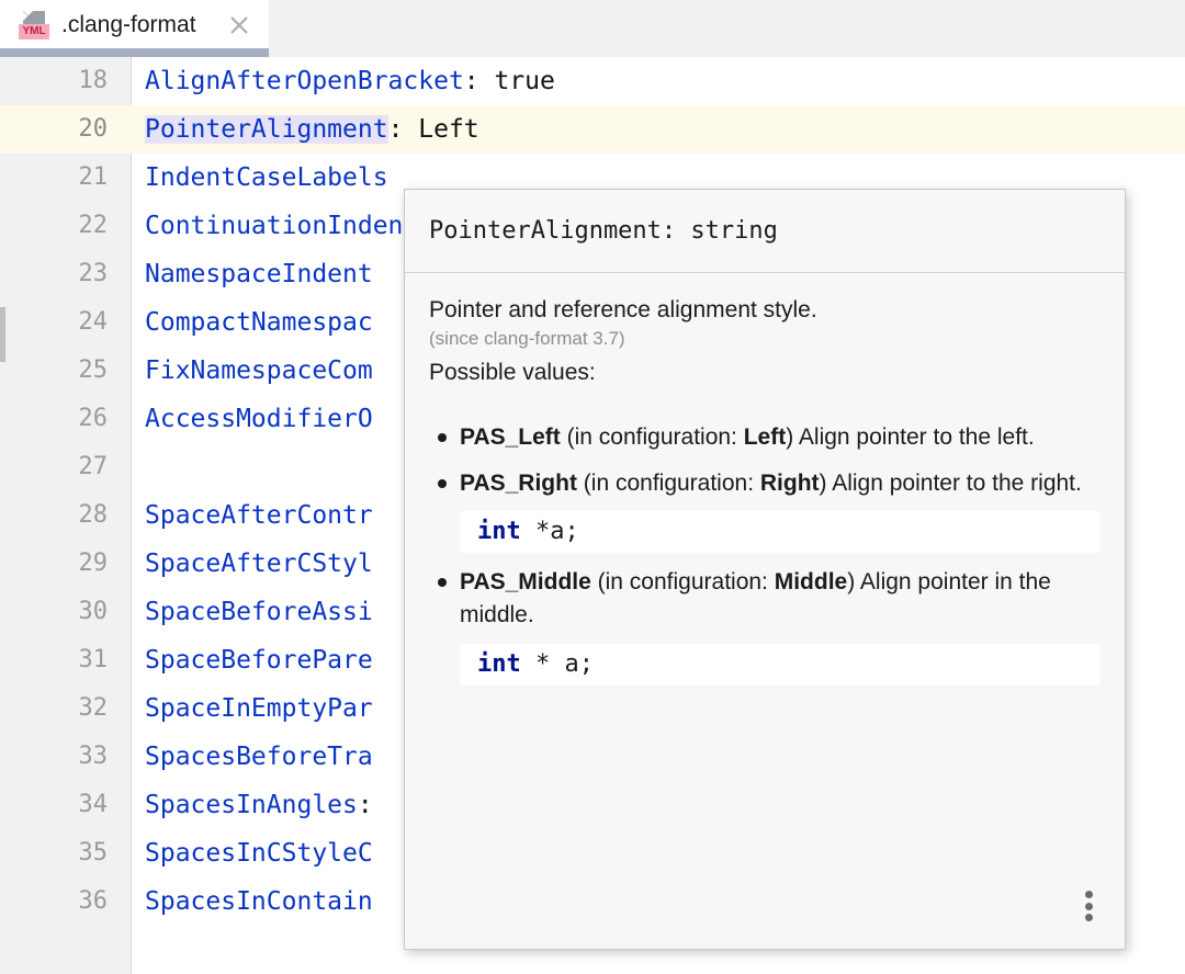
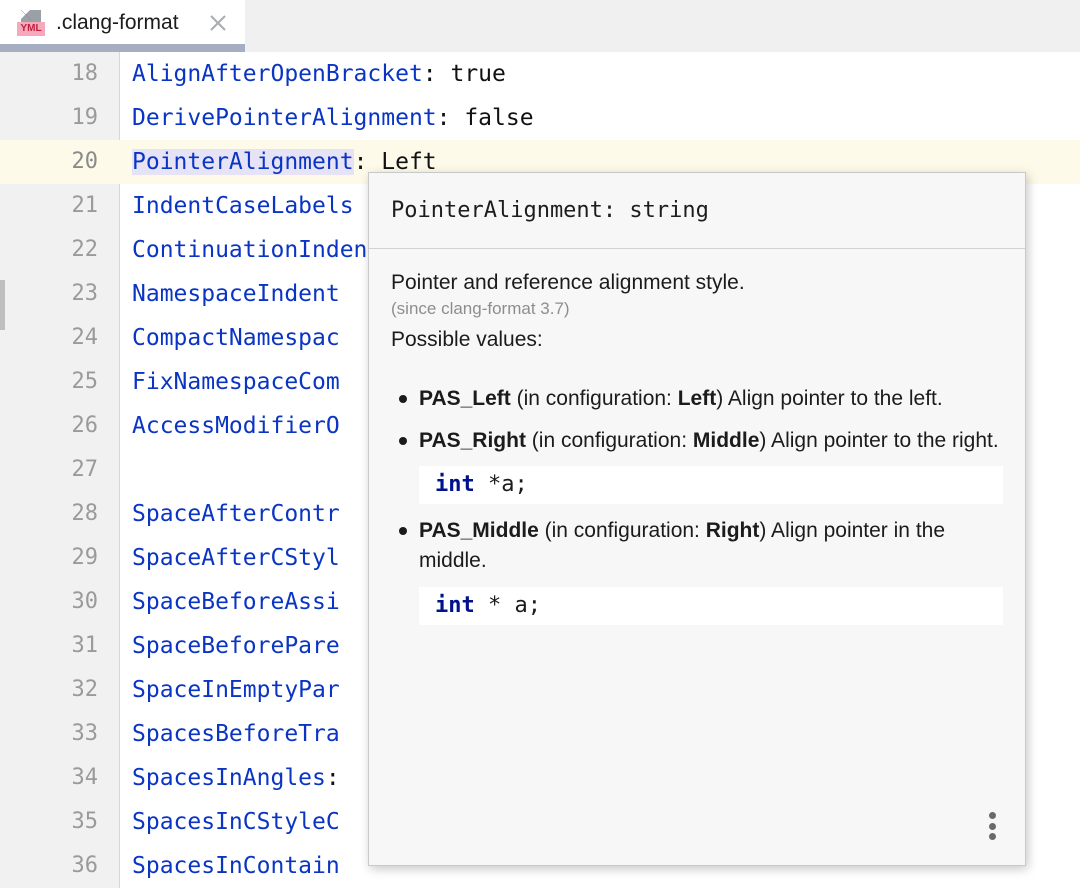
  YML
  .clang-format
  18
  AlignAfterOpenBracket: true
+ 19
+ DerivePointerAlignment: false
  20
  PointerAlignment: Left
  21
  IndentCaseLabels
  22
  ContinuationInden
  23
  NamespaceIndent
  24
  CompactNamespac
  25
  FixNamespaceCom
  26
  AccessModifierO
  27
  28
  SpaceAfterContr
  29
  SpaceAfterCStyl
  30
  SpaceBeforeAssi
  31
  SpaceBeforePare
  32
  SpaceInEmptyPar
  33
  SpacesBeforeTra
  34
  SpacesInAngles:
  35
  SpacesInCStyleC
  36
  SpacesInContain
  PointerAlignment: string
  Pointer and reference alignment style.
  (since clang-format 3.7)
  Possible values:
  PAS_Left (in configuration: Left) Align pointer to the left.
- PAS_Right (in configuration: Right) Align pointer to the right.
+ PAS_Right (in configuration: Middle) Align pointer to the right.
  int *a;
- PAS_Middle (in configuration: Middle) Align pointer in the middle.
+ PAS_Middle (in configuration: Right) Align pointer in the middle.
  int * a;
